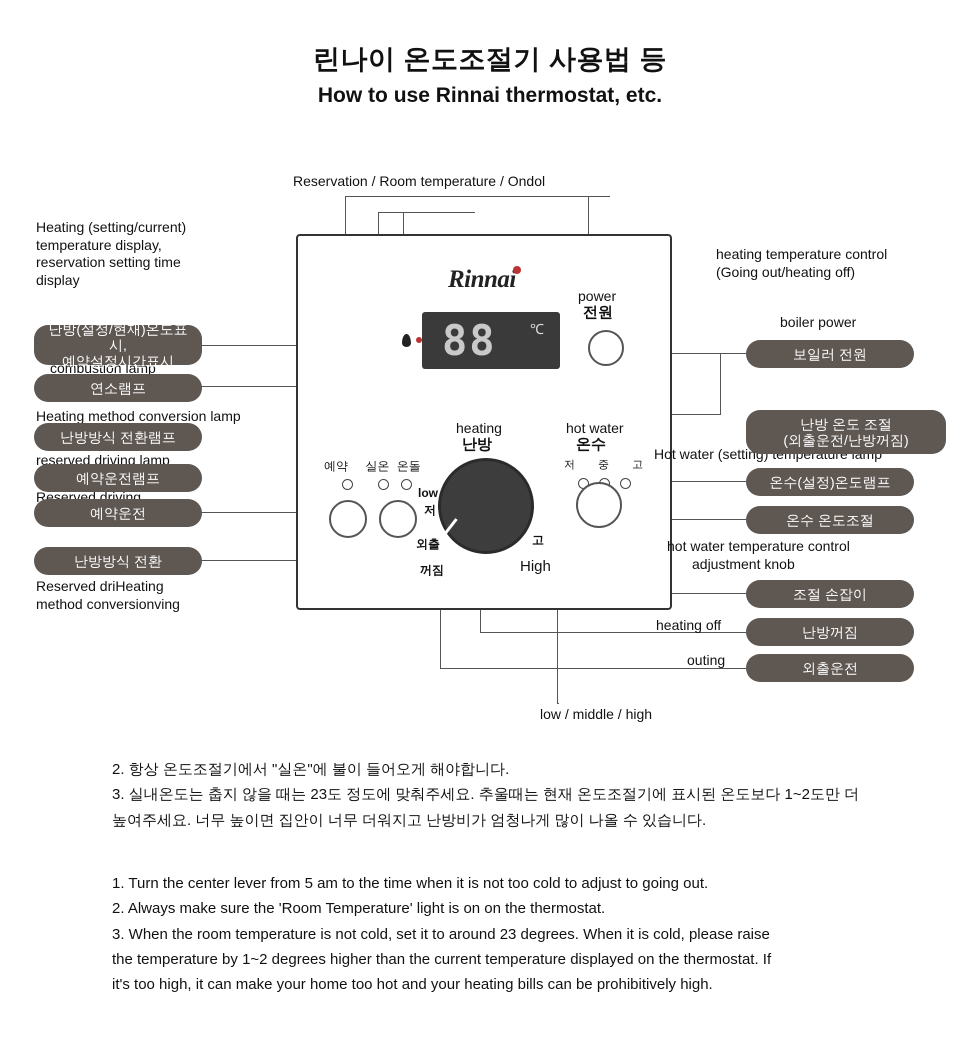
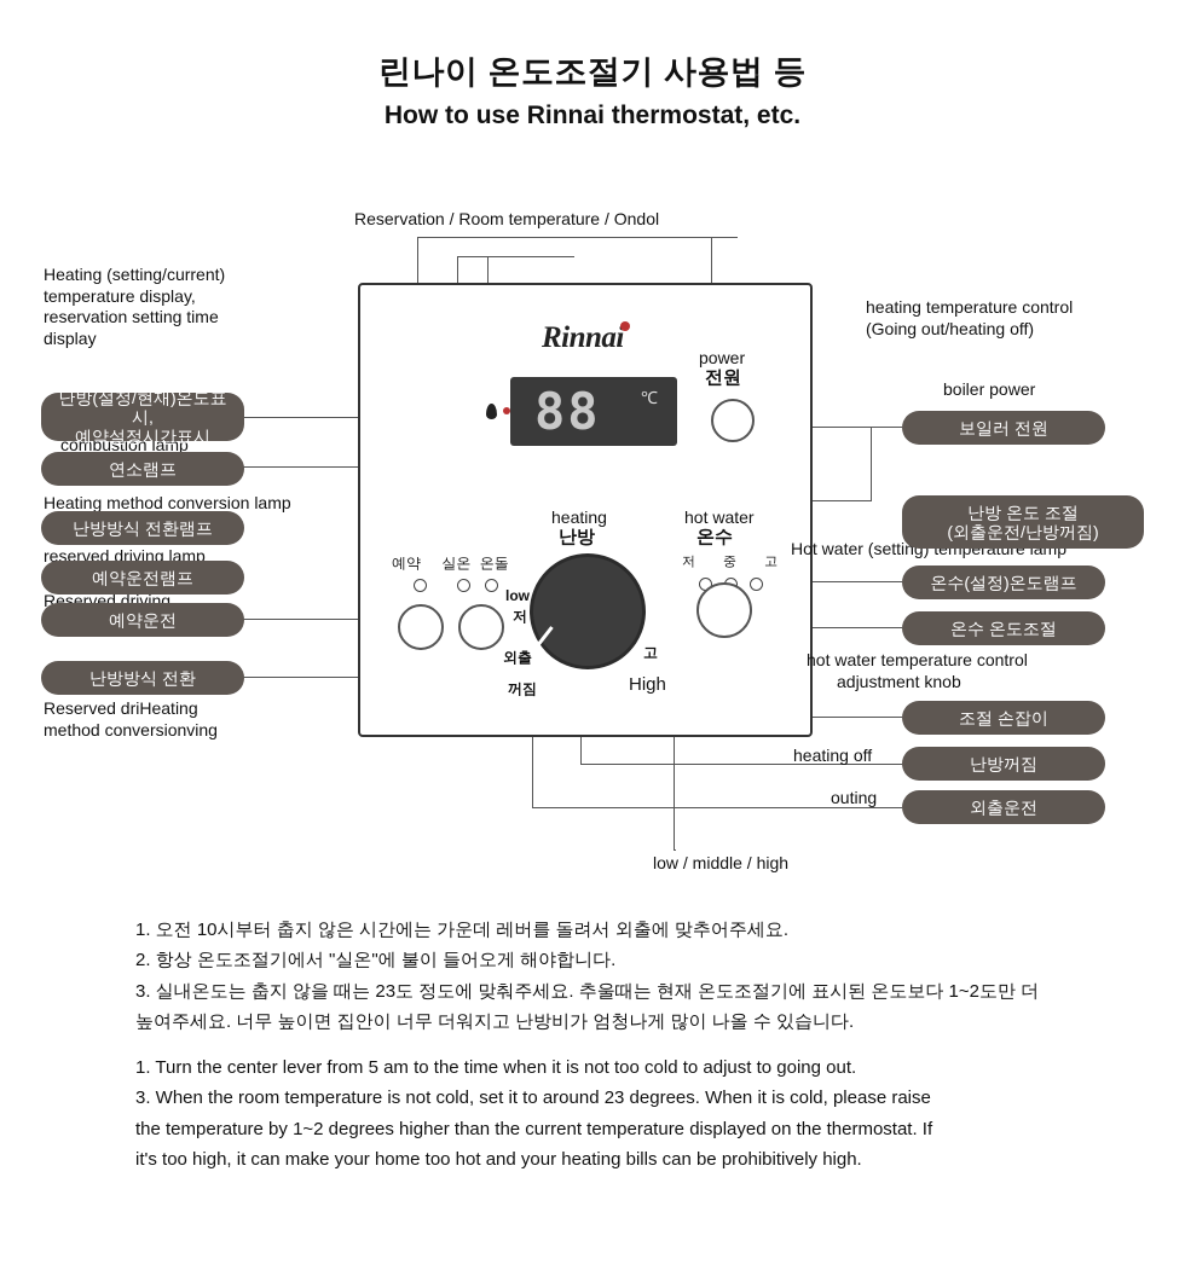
  린나이 온도조절기 사용법 등
  How to use Rinnai thermostat, etc.
  Rinnai
  88
  ℃
  power
  전원
  예약 실온 온돌
  heating
  난방
  hot water
  온수
  저 중 고
  low
  저
  고
  High
  외출
  꺼짐
  Reservation / Room temperature / Ondol
  low / middle / high
  Heating (setting/current)
  temperature display,
  reservation setting time
  display
  combustion lamp
  Heating method conversion lamp
  reserved driving lamp
  Reserved driving
  Reserved driHeating
  method conversionving
  heating temperature control
  (Going out/heating off)
  boiler power
  Hot water (setting) temperature lamp
  hot water temperature control
  adjustment knob
  heating off
  outing
  난방(설정/현재)온도표시,
  예약설정시간표시
  연소램프
  난방방식 전환램프
  예약운전램프
  예약운전
  난방방식 전환
  난방 온도 조절
  (외출운전/난방꺼짐)
  보일러 전원
  온수(설정)온도램프
  온수 온도조절
  조절 손잡이
  난방꺼짐
  외출운전
+ 1. 오전 10시부터 춥지 않은 시간에는 가운데 레버를 돌려서 외출에 맞추어주세요.
  2. 항상 온도조절기에서 "실온"에 불이 들어오게 해야합니다.
  3. 실내온도는 춥지 않을 때는 23도 정도에 맞춰주세요. 추울때는 현재 온도조절기에 표시된 온도보다 1~2도만 더
  높여주세요. 너무 높이면 집안이 너무 더워지고 난방비가 엄청나게 많이 나올 수 있습니다.
  1. Turn the center lever from 5 am to the time when it is not too cold to adjust to going out.
- 2. Always make sure the 'Room Temperature' light is on on the thermostat.
  3. When the room temperature is not cold, set it to around 23 degrees. When it is cold, please raise
  the temperature by 1~2 degrees higher than the current temperature displayed on the thermostat. If
  it's too high, it can make your home too hot and your heating bills can be prohibitively high.
